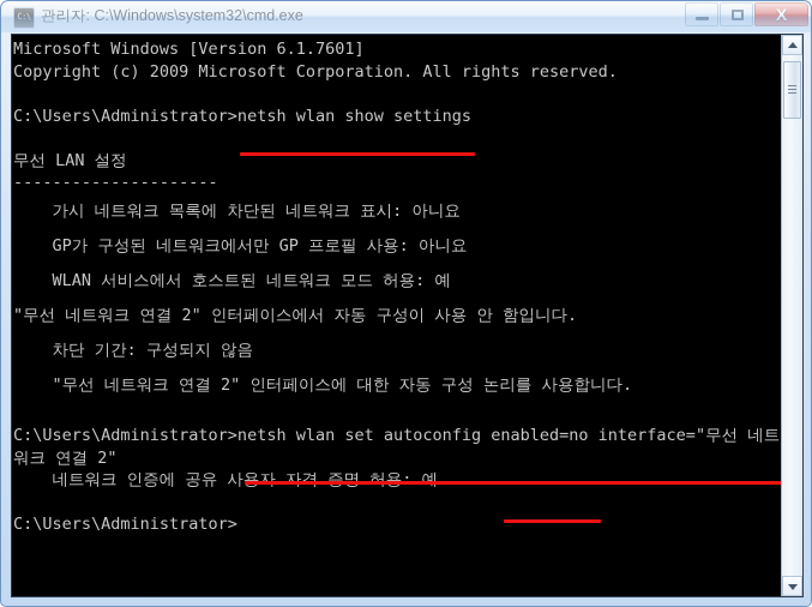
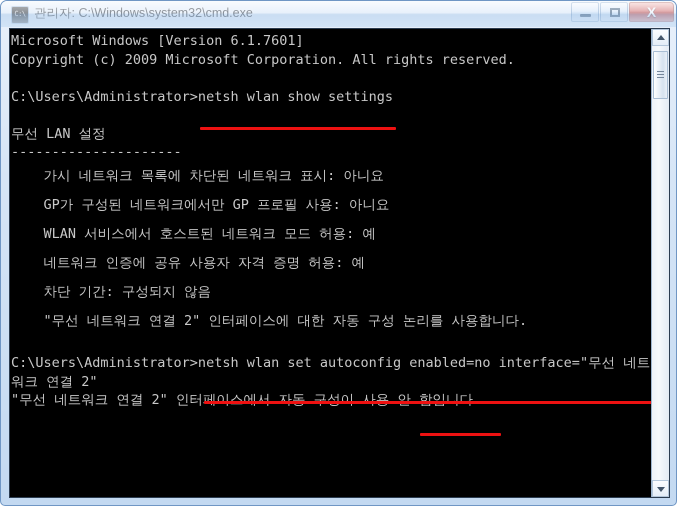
  Microsoft Windows [Version 6.1.7601]
  Copyright (c) 2009 Microsoft Corporation. All rights reserved.
  C:\Users\Administrator>netsh wlan show settings
  무선 LAN 설정
  ---------------------
  가시 네트워크 목록에 차단된 네트워크 표시: 아니요
  GP가 구성된 네트워크에서만 GP 프로필 사용: 아니요
  WLAN 서비스에서 호스트된 네트워크 모드 허용: 예
- "무선 네트워크 연결 2" 인터페이스에서 자동 구성이 사용 안 함입니다.
+ 네트워크 인증에 공유 사용자 자격 증명 허용: 예
  차단 기간: 구성되지 않음
  "무선 네트워크 연결 2" 인터페이스에 대한 자동 구성 논리를 사용합니다.
  C:\Users\Administrator>netsh wlan set autoconfig enabled=no interface="무선 네트
  워크 연결 2"
- 네트워크 인증에 공유 사용자 자격 증명 허용: 예
+ "무선 네트워크 연결 2" 인터페이스에서 자동 구성이 사용 안 함입니다.
- C:\Users\Administrator>
